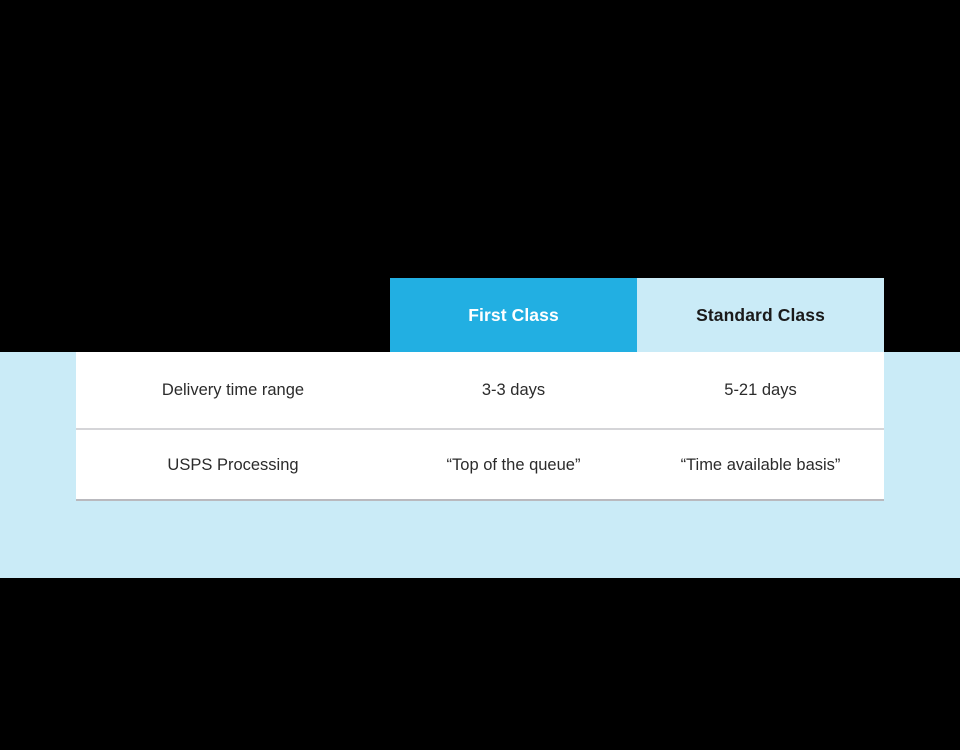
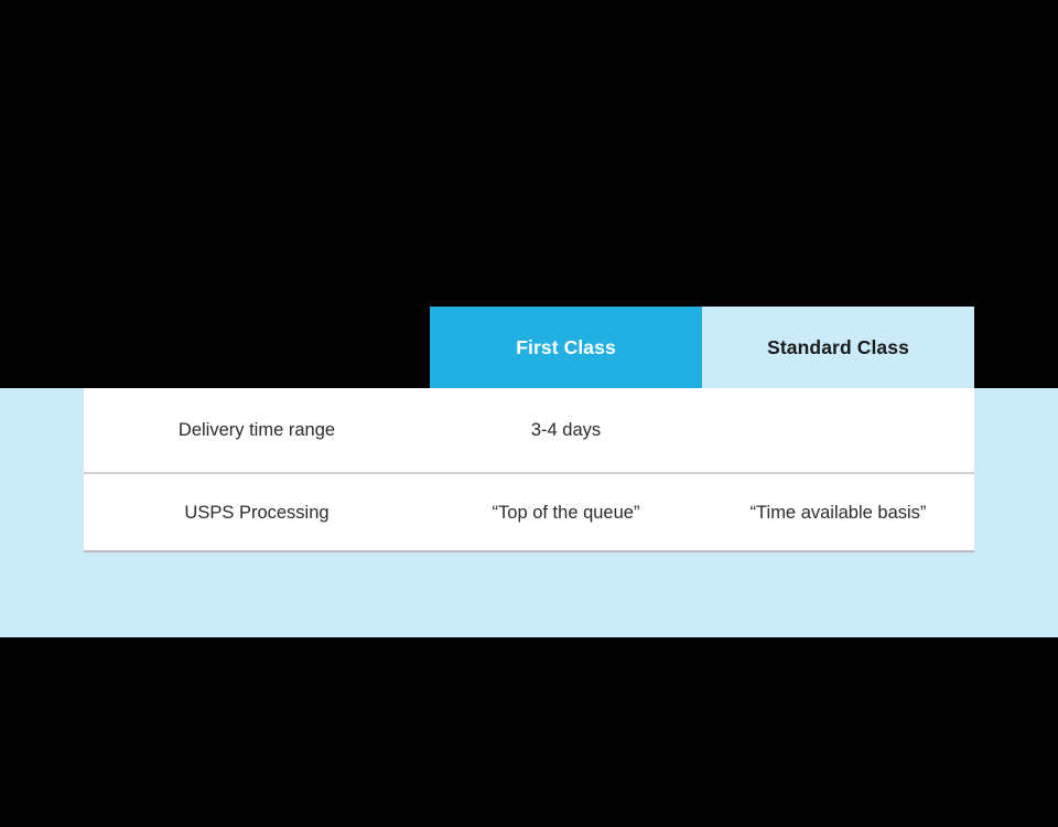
  First Class
  Standard Class
  Delivery time range
- 3-3 days
+ 3-4 days
- 5-21 days
  USPS Processing
  “Top of the queue”
  “Time available basis”
